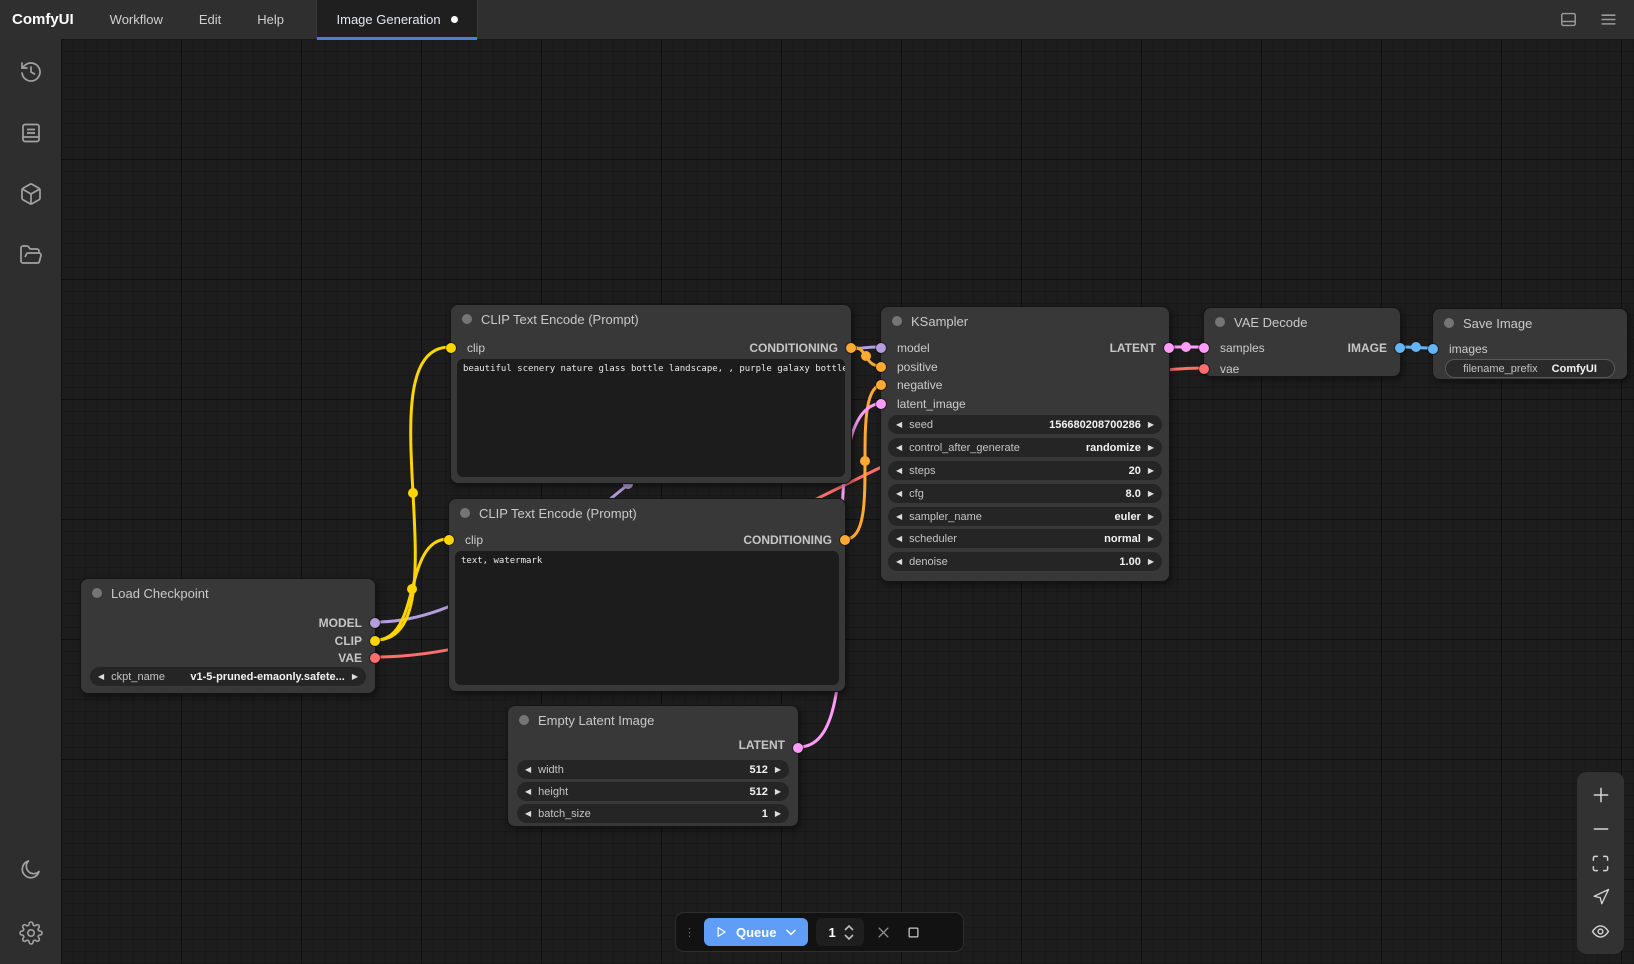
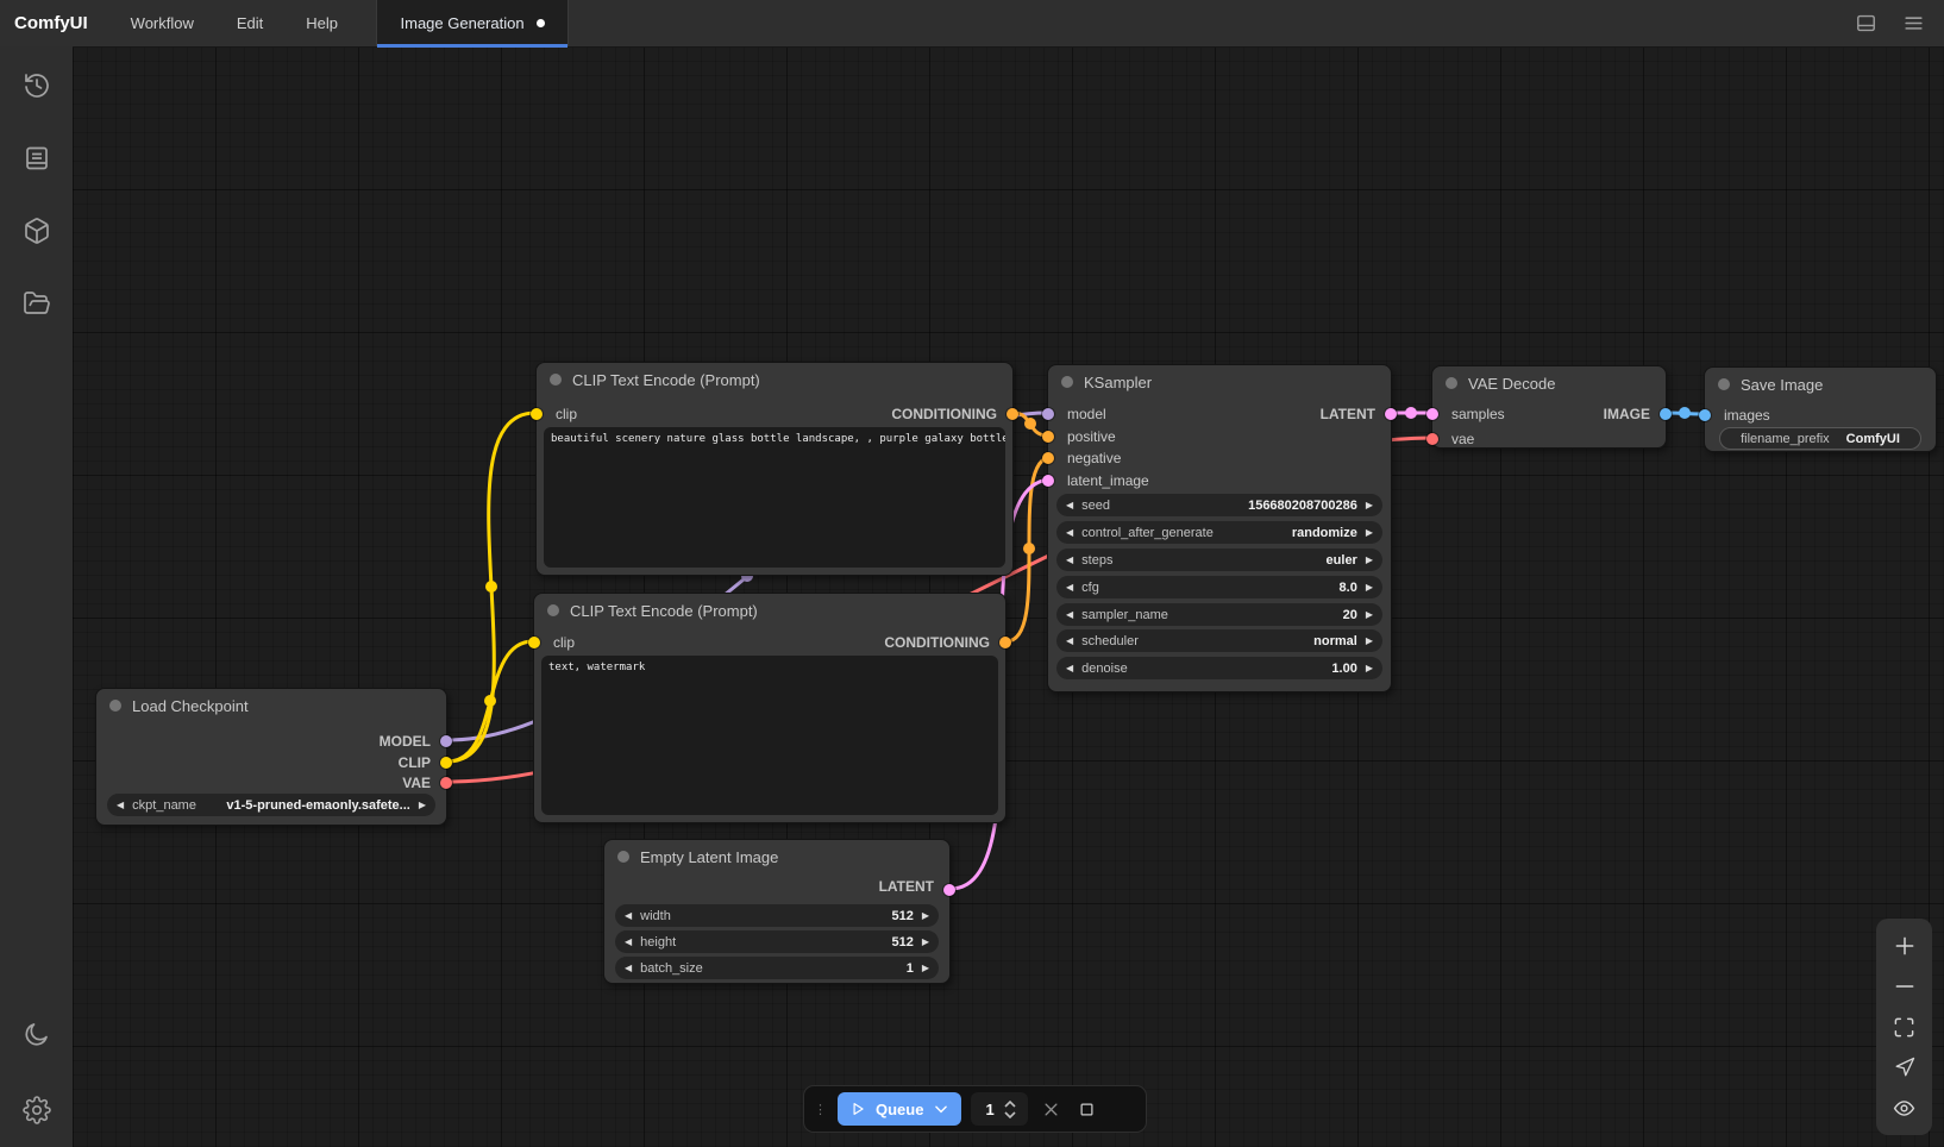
  Load Checkpoint
  MODEL
  CLIP
  VAE
  ◀
  ckpt_name
  v1-5-pruned-emaonly.safete...
  ▶
  CLIP Text Encode (Prompt)
  clip
  CONDITIONING
  beautiful scenery nature glass bottle landscape, , purple galaxy bottl
  CLIP Text Encode (Prompt)
  clip
  CONDITIONING
  text, watermark
  KSampler
  model
  positive
  negative
  latent_image
  LATENT
  ◀
  seed
  156680208700286
  ▶
  ◀
  control_after_generate
  randomize
  ▶
  ◀
  steps
- 20
+ euler
  ▶
  ◀
  cfg
  8.0
  ▶
  ◀
  sampler_name
- euler
+ 20
  ▶
  ◀
  scheduler
  normal
  ▶
  ◀
  denoise
  1.00
  ▶
  VAE Decode
  samples
  vae
  IMAGE
  Save Image
  images
  filename_prefix
  ComfyUI
  Empty Latent Image
  LATENT
  ◀
  width
  512
  ▶
  ◀
  height
  512
  ▶
  ◀
  batch_size
  1
  ▶
  ⋮
  Queue
  1
  ComfyUI
  Workflow
  Edit
  Help
  Image Generation
